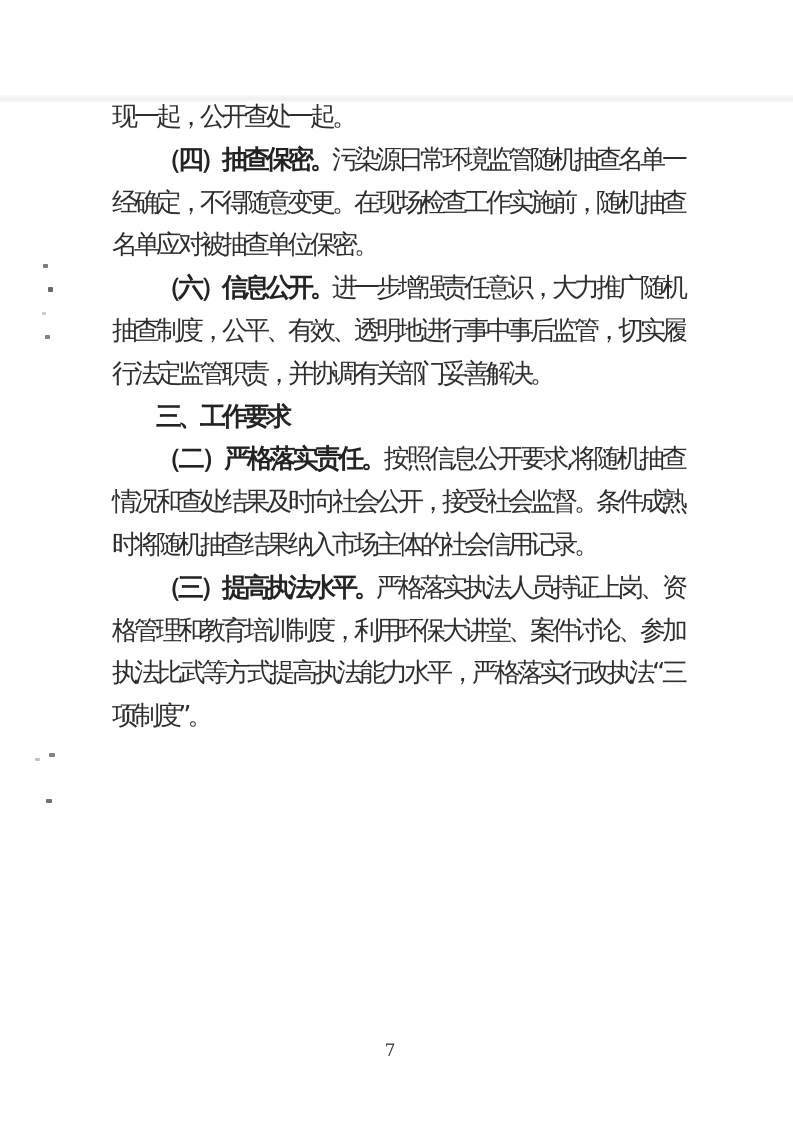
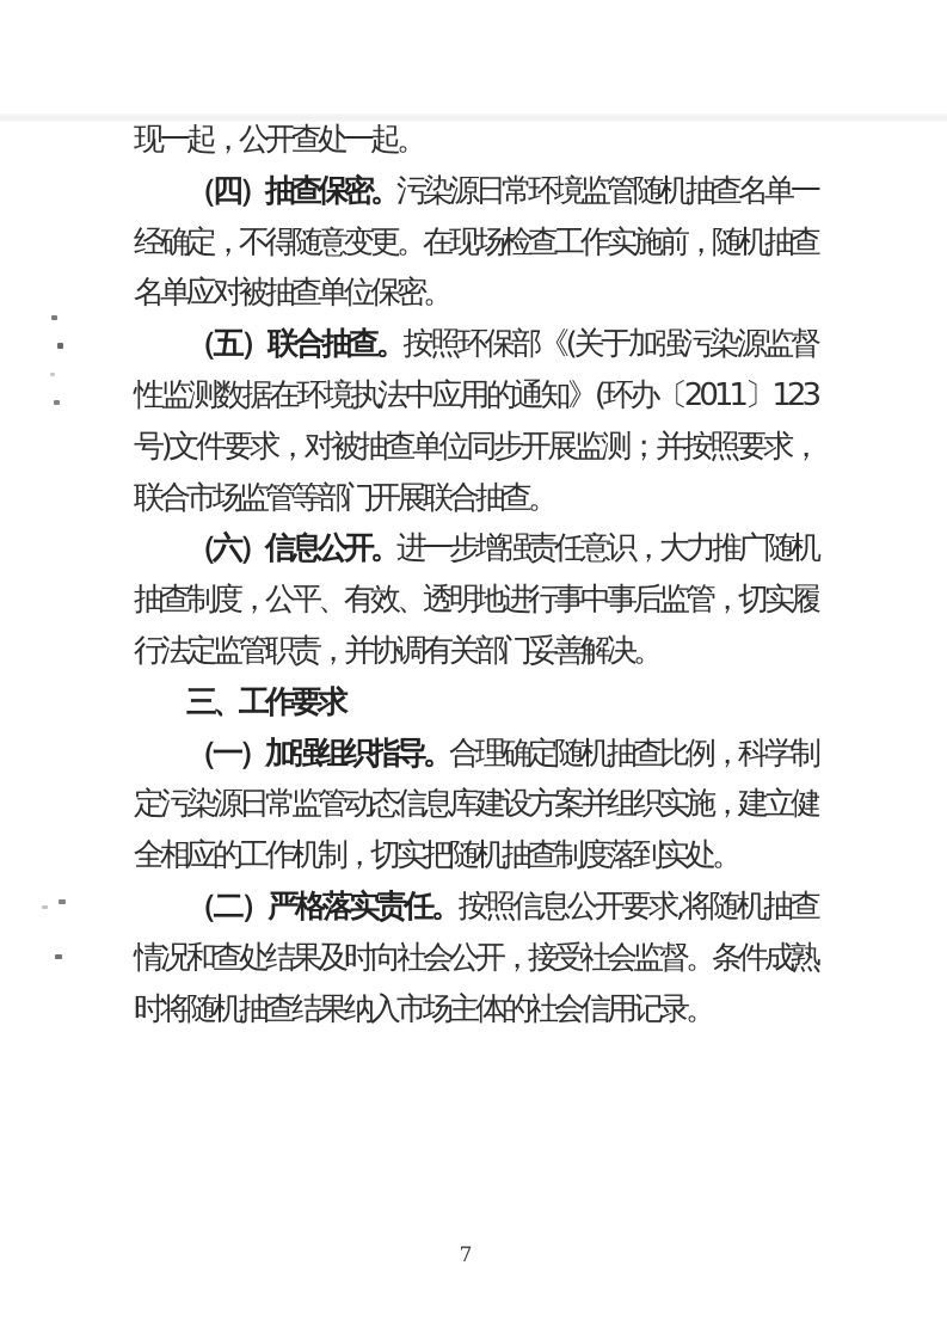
  现一起，公开查处一起。
  （四）抽查保密。污染源日常环境监管随机抽查名单一经确定，不得随意变更。在现场检查工作实施前，随机抽查名单应对被抽查单位保密。
+ （五）联合抽查。按照环保部《(关于加强污染源监督性监测数据在环境执法中应用的通知》(环办〔2011〕123 号)文件要求，对被抽查单位同步开展监测；并按照要求，联合市场监管等部门开展联合抽查。
  （六）信息公开。进一步增强责任意识，大力推广随机抽查制度，公平、有效、透明地进行事中事后监管，切实履行法定监管职责，并协调有关部门妥善解决。
  三、工作要求
+ （一）加强组织指导。合理确定随机抽查比例，科学制定污染源日常监管动态信息库建设方案并组织实施，建立健全相应的工作机制，切实把随机抽查制度落到实处。
  （二）严格落实责任。按照信息公开要求,将随机抽查情况和查处结果及时向社会公开，接受社会监督。条件成熟时将随机抽查结果纳入市场主体的社会信用记录。
- （三）提高执法水平。严格落实执法人员持证上岗、资格管理和教育培训制度，利用环保大讲堂、案件讨论、参加执法比武等方式提高执法能力水平，严格落实行政执法“三项制度”。
  7
